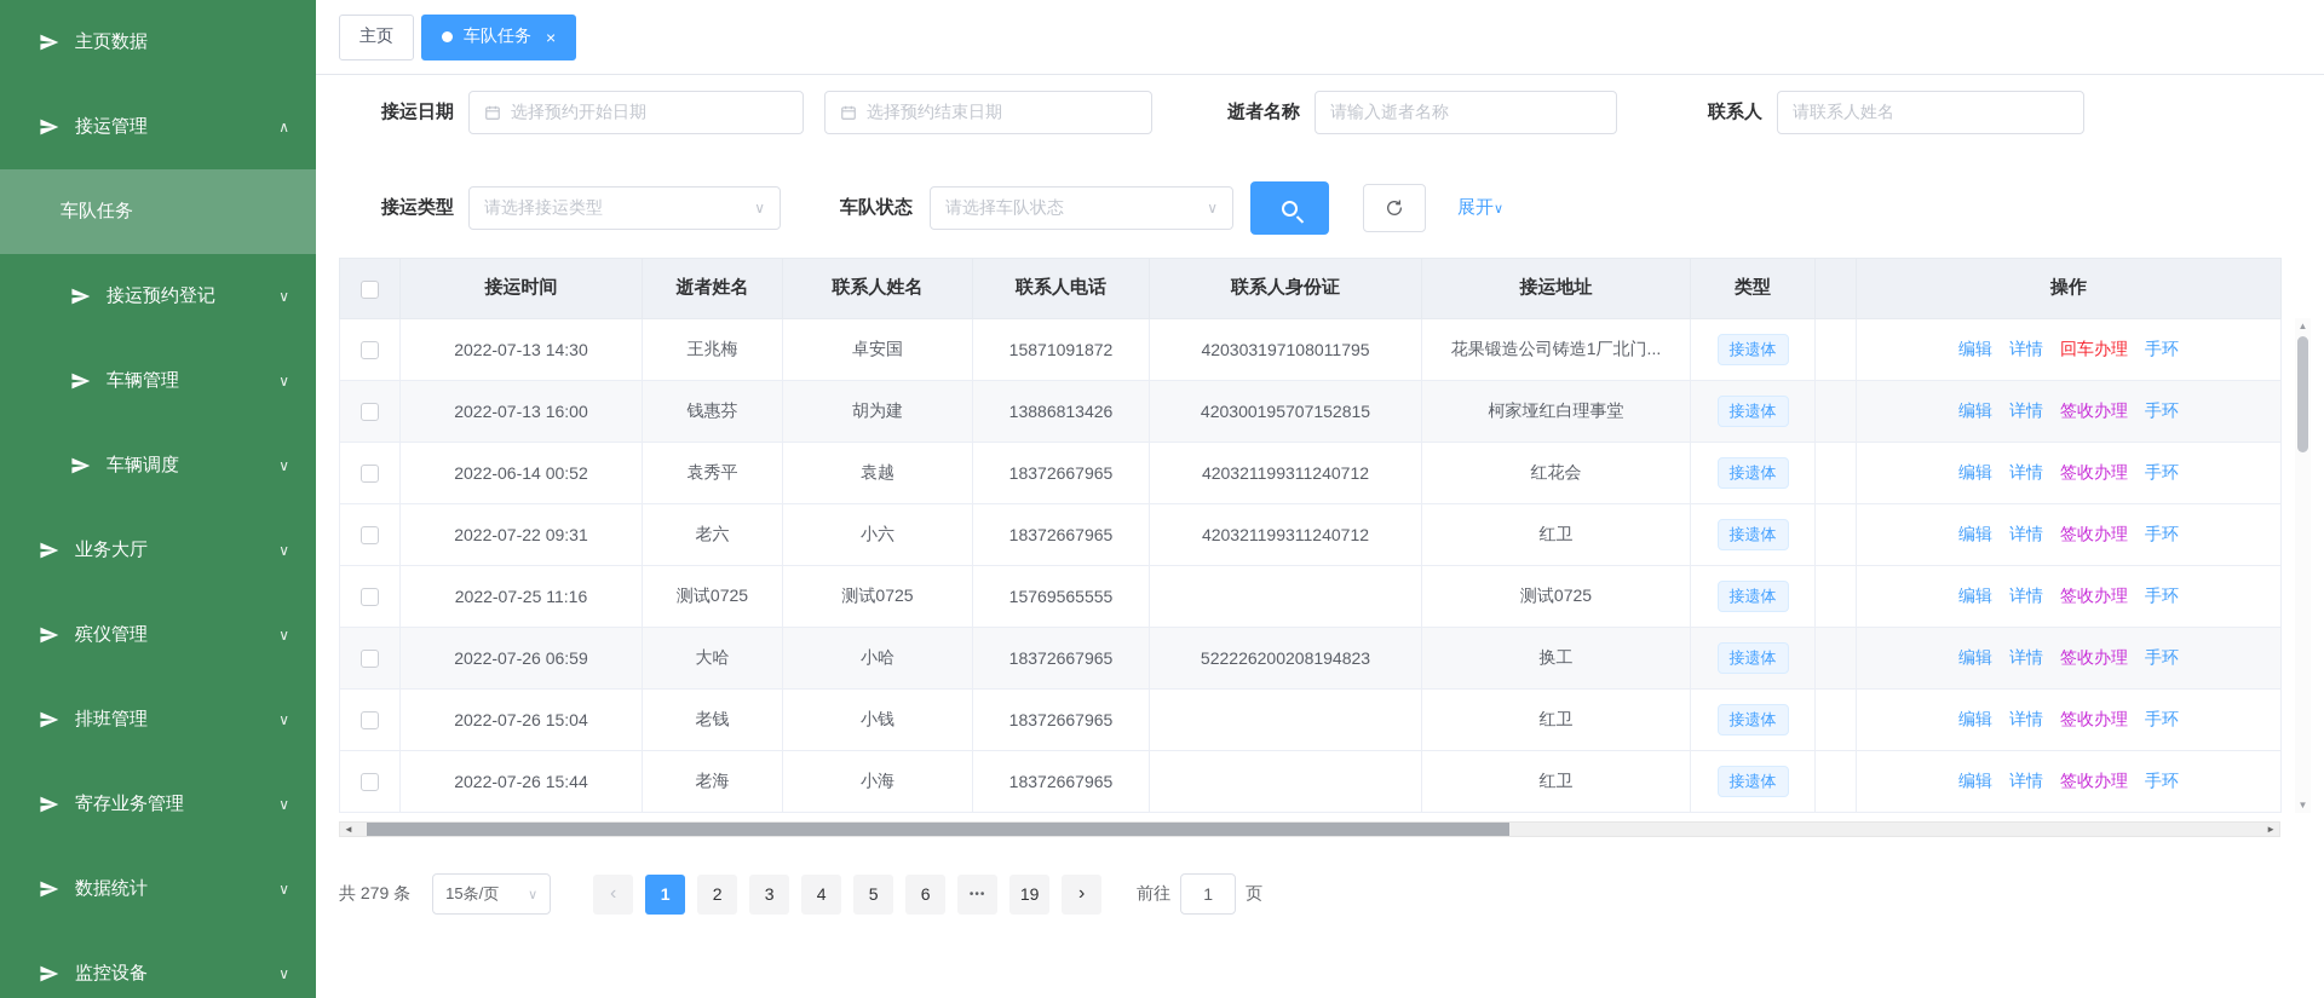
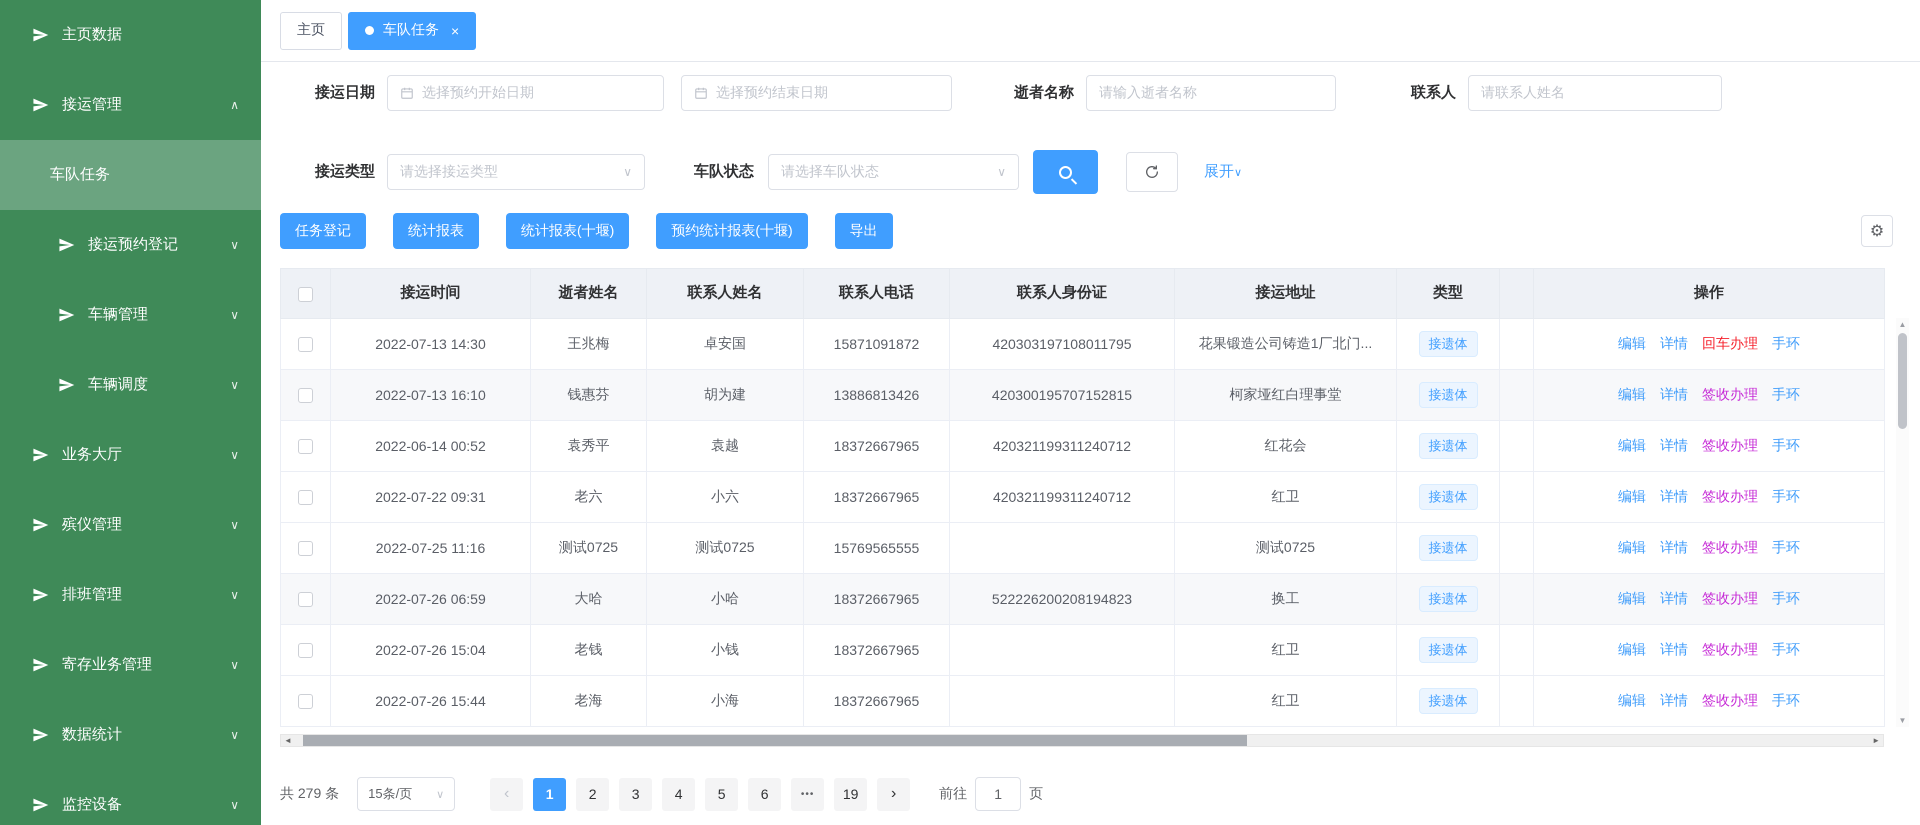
  主页数据
  接运管理
  ∧
  车队任务
  接运预约登记
  ∨
  车辆管理
  ∨
  车辆调度
  ∨
  业务大厅
  ∨
  殡仪管理
  ∨
  排班管理
  ∨
  寄存业务管理
  ∨
  数据统计
  ∨
  监控设备
  ∨
  主页
  车队任务
  ×
  接运日期
  选择预约开始日期
  选择预约结束日期
  逝者名称
  请输入逝者名称
  联系人
  请联系人姓名
  接运类型
  请选择接运类型
  ∨
  车队状态
  请选择车队状态
  ∨
  展开∨
+ 任务登记
+ 统计报表
+ 统计报表(十堰)
+ 预约统计报表(十堰)
+ 导出
+ ⚙
  	接运时间	逝者姓名	联系人姓名	联系人电话	联系人身份证	接运地址	类型		操作
  	2022-07-13 14:30	王兆梅	卓安国	15871091872	420303197108011795	花果锻造公司铸造1厂北门...	接遗体		编辑 详情 回车办理 手环
- 	2022-07-13 16:00	钱惠芬	胡为建	13886813426	420300195707152815	柯家垭红白理事堂	接遗体		编辑 详情 签收办理 手环
+ 	2022-07-13 16:10	钱惠芬	胡为建	13886813426	420300195707152815	柯家垭红白理事堂	接遗体		编辑 详情 签收办理 手环
  	2022-06-14 00:52	袁秀平	袁越	18372667965	420321199311240712	红花会	接遗体		编辑 详情 签收办理 手环
  	2022-07-22 09:31	老六	小六	18372667965	420321199311240712	红卫	接遗体		编辑 详情 签收办理 手环
  	2022-07-25 11:16	测试0725	测试0725	15769565555		测试0725	接遗体		编辑 详情 签收办理 手环
  	2022-07-26 06:59	大哈	小哈	18372667965	522226200208194823	换工	接遗体		编辑 详情 签收办理 手环
  	2022-07-26 15:04	老钱	小钱	18372667965		红卫	接遗体		编辑 详情 签收办理 手环
  	2022-07-26 15:44	老海	小海	18372667965		红卫	接遗体		编辑 详情 签收办理 手环
  ▲
  ▼
  ◄
  ►
  共 279 条
  15条/页
  ∨
  ‹
  1
  2
  3
  4
  5
  6
  •••
  19
  ›
  前往
  1
  页
